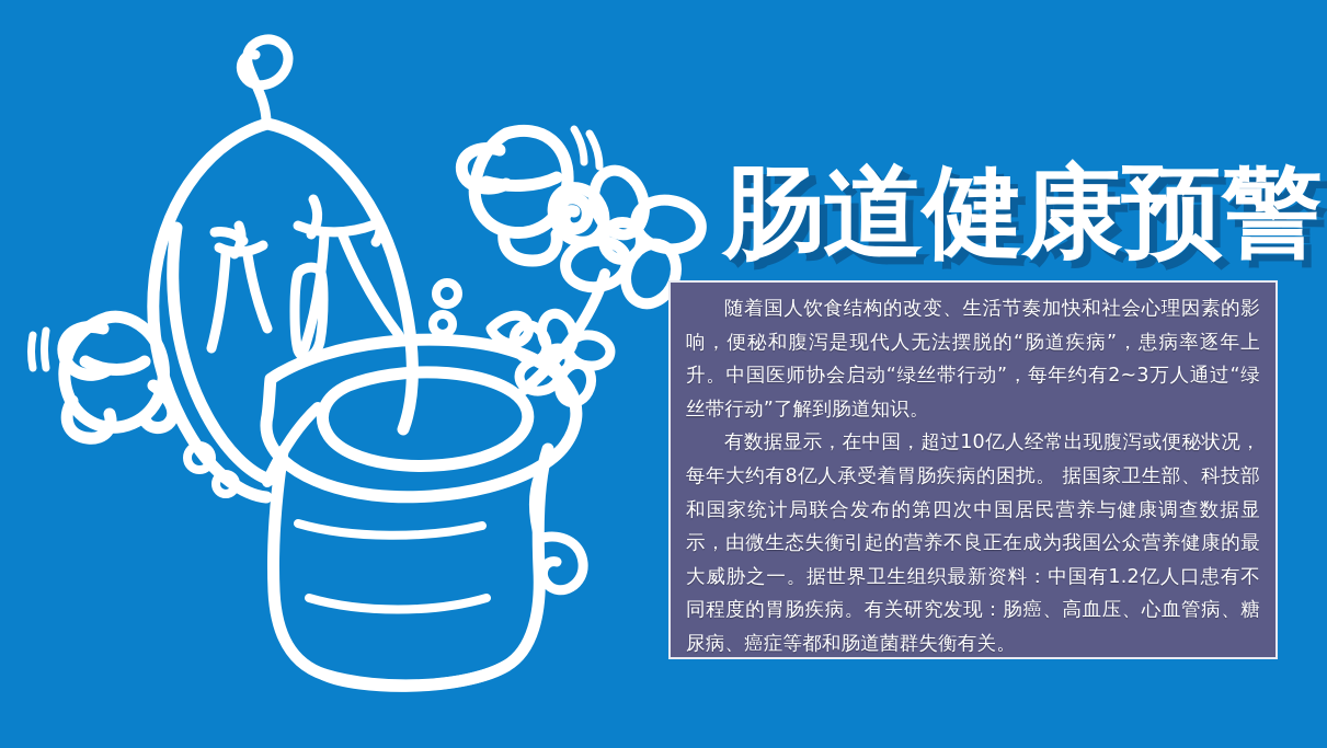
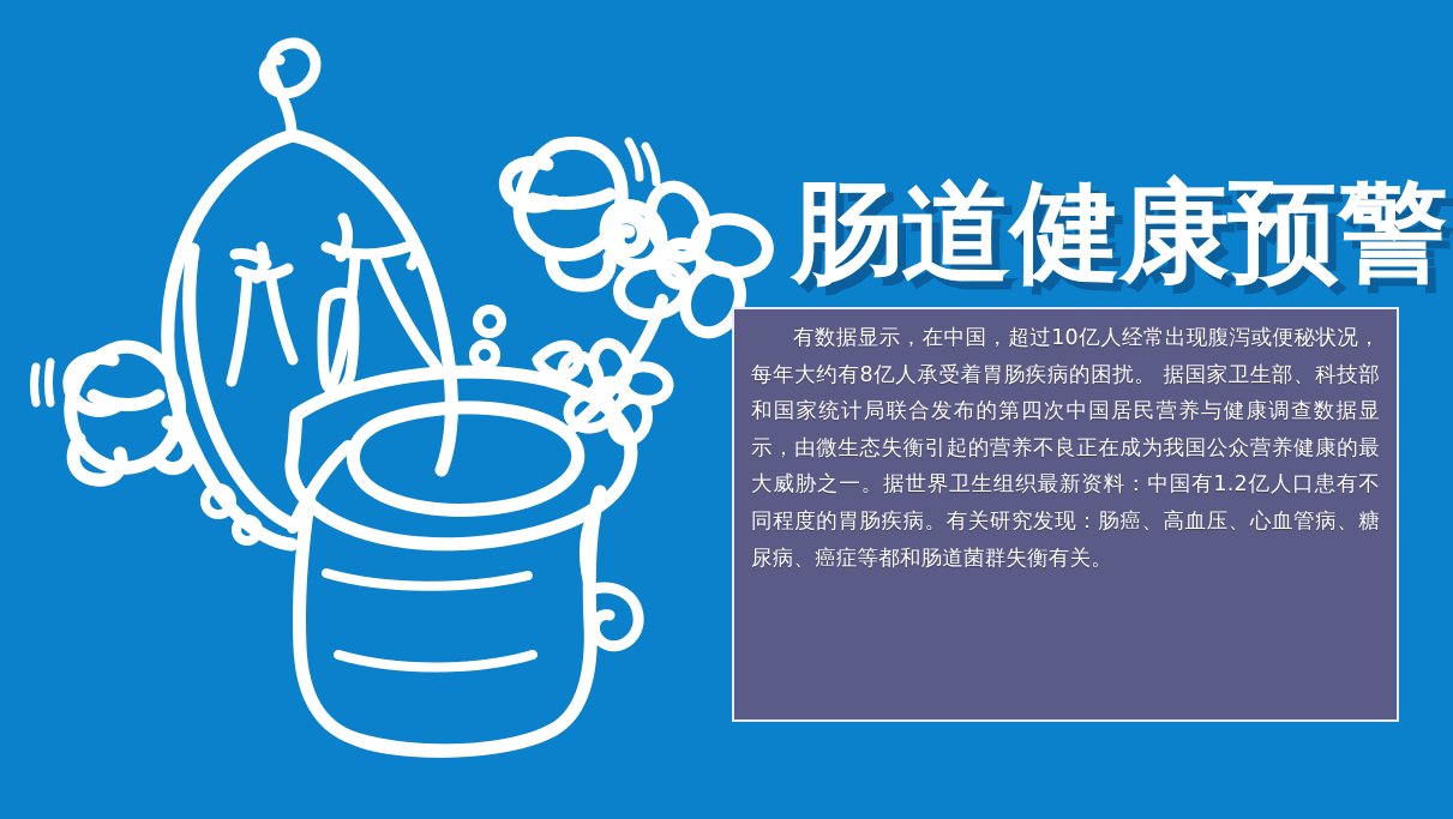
  肠道健康预警
- 随着国人饮食结构的改变、生活节奏加快和社会心理因素的影响，便秘和腹泻是现代人无法摆脱的“肠道疾病”，患病率逐年上升。中国医师协会启动“绿丝带行动”，每年约有2~3万人通过“绿丝带行动”了解到肠道知识。
  有数据显示，在中国，超过10亿人经常出现腹泻或便秘状况，每年大约有8亿人承受着胃肠疾病的困扰。 据国家卫生部、科技部和国家统计局联合发布的第四次中国居民营养与健康调查数据显示，由微生态失衡引起的营养不良正在成为我国公众营养健康的最大威胁之一。据世界卫生组织最新资料：中国有1.2亿人口患有不同程度的胃肠疾病。有关研究发现：肠癌、高血压、心血管病、糖尿病、癌症等都和肠道菌群失衡有关。
